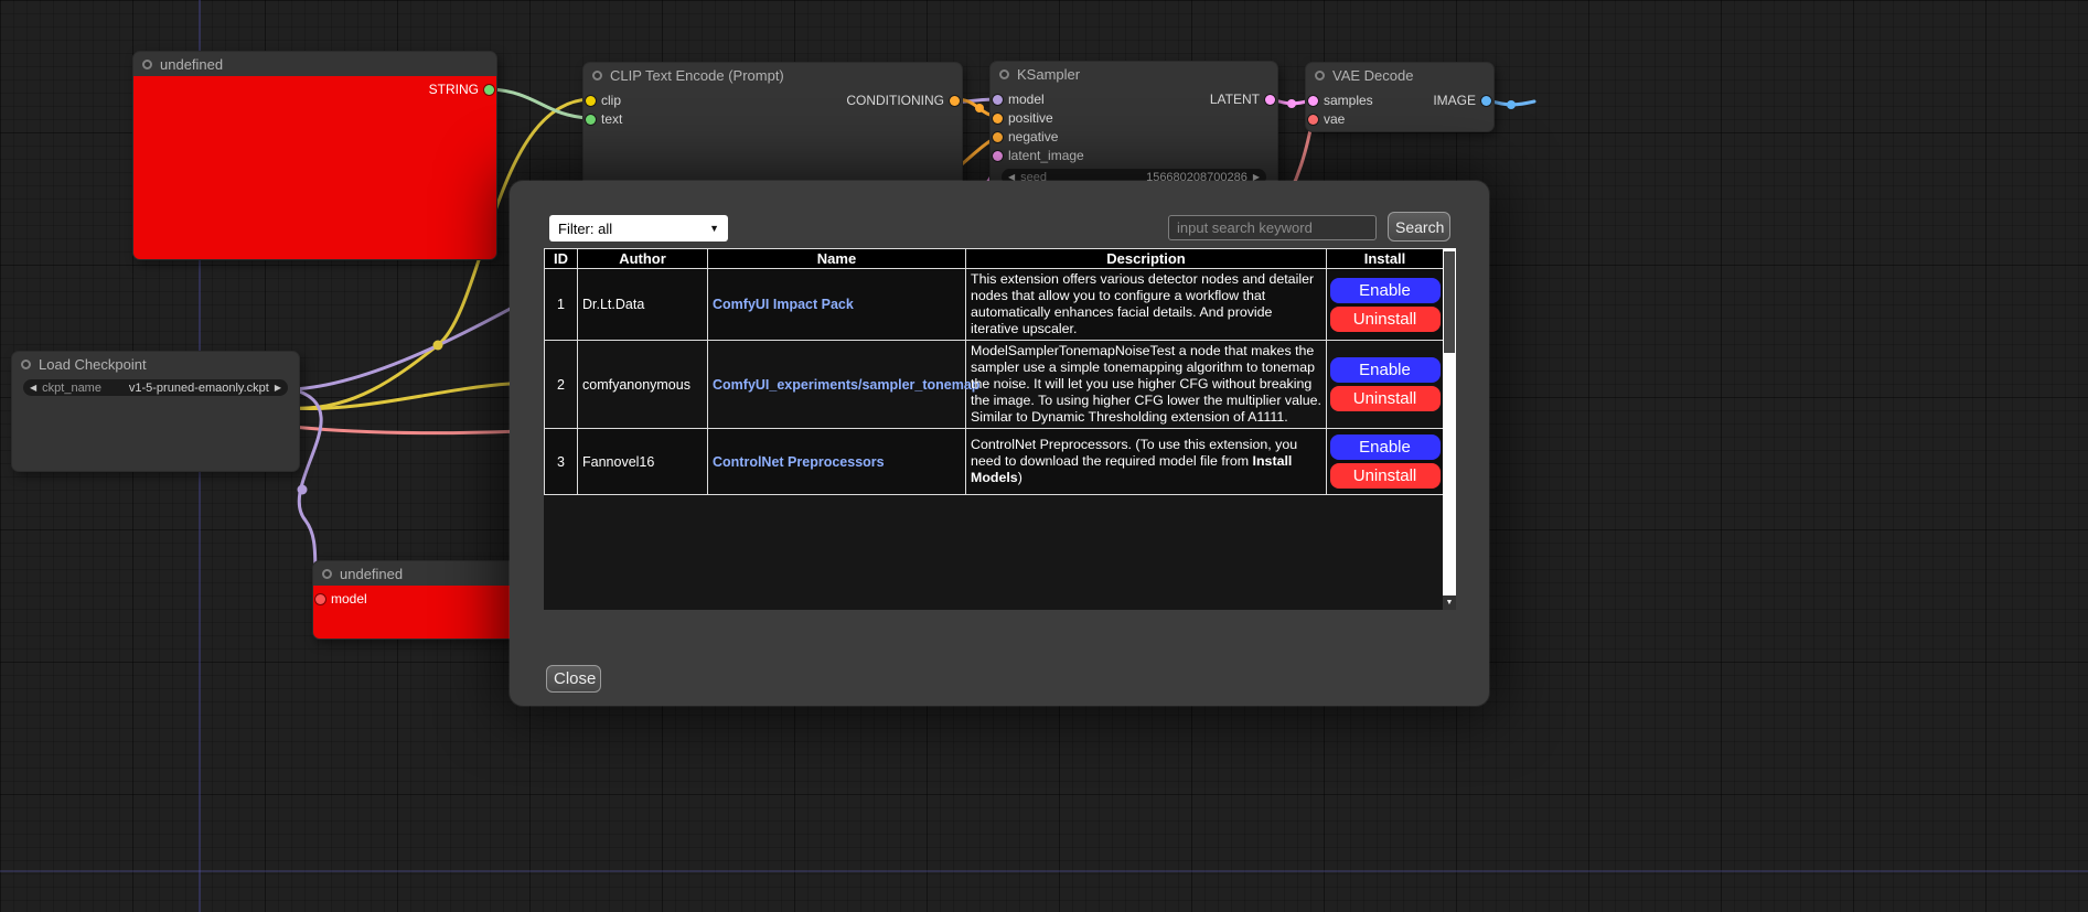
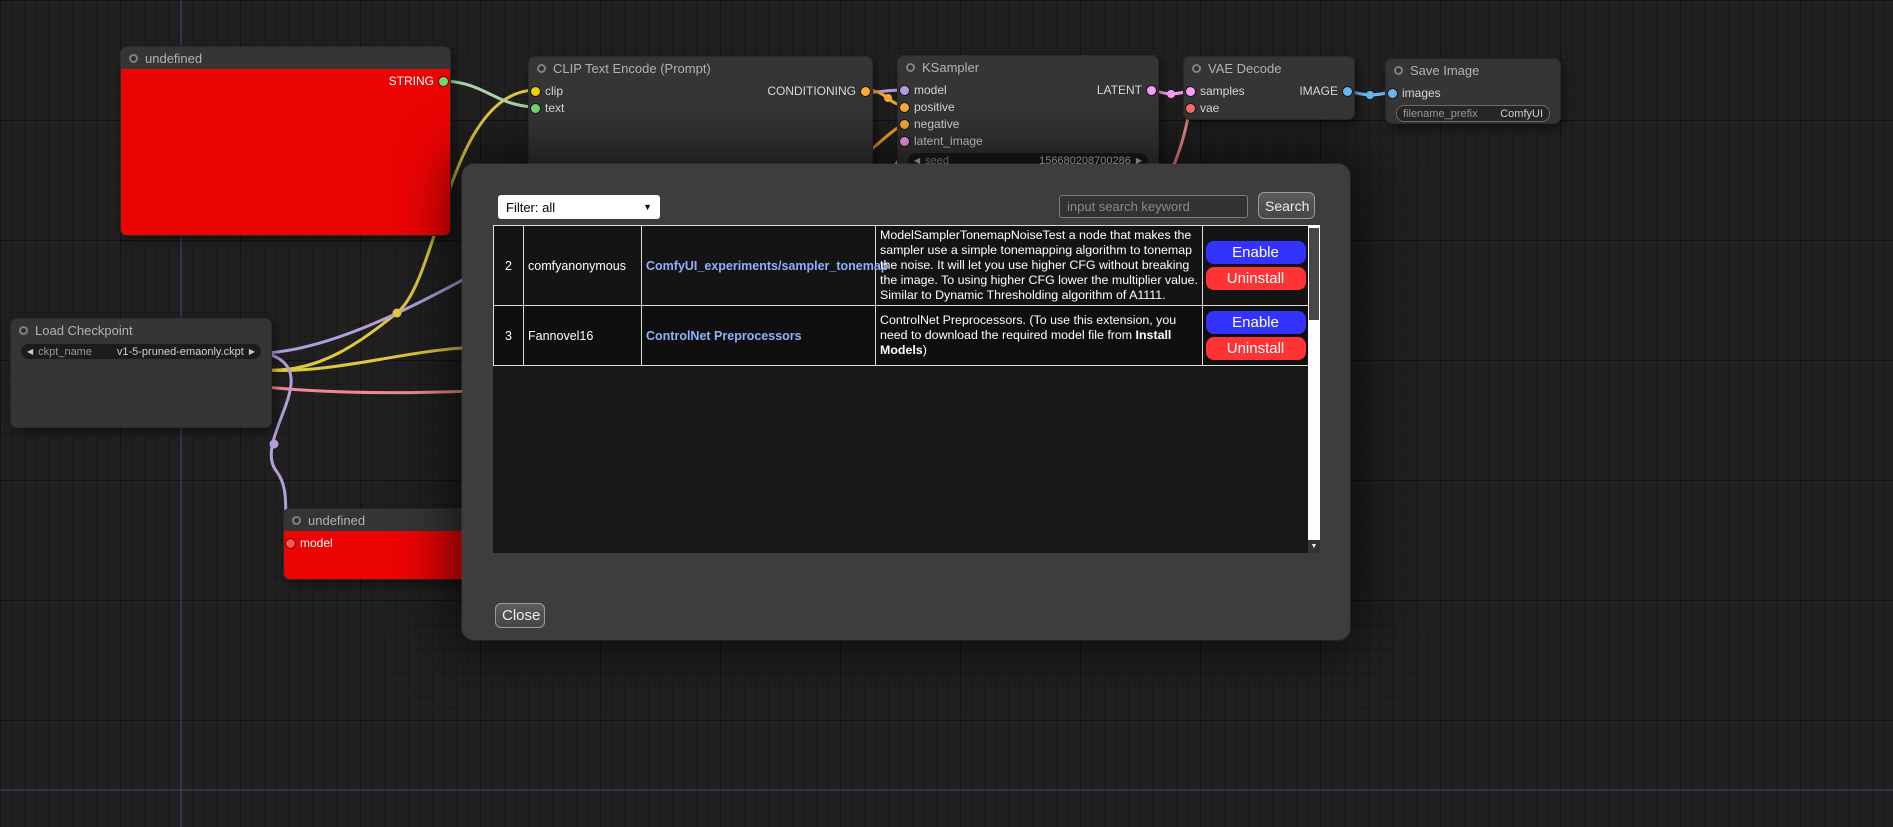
  undefined
  STRING
  CLIP Text Encode (Prompt)
  clip
  CONDITIONING
  text
  KSampler
  model
  LATENT
  positive
  negative
  latent_image
  ◀
  seed
  156680208700286
  ▶
  VAE Decode
  samples
  IMAGE
  vae
+ Save Image
+ images
+ filename_prefix
+ ComfyUI
  Load Checkpoint
  ◀
  ckpt_name
  v1-5-pruned-emaonly.ckpt
  ▶
  undefined
  model
  Filter: all
  ▼
  input search keyword
  Search
- ID	Author	Name	Description	Install
- 1	Dr.Lt.Data	ComfyUI Impact Pack	This extension offers various detector nodes and detailer nodes that allow you to configure a workflow that automatically enhances facial details. And provide iterative upscaler.	Enable Uninstall
- 2	comfyanonymous	ComfyUI_experiments/sampler_tonema	ModelSamplerTonemapNoiseTest a node that makes the sampler use a simple tonemapping algorithm to tonemap the noise. It will let you use higher CFG without breaking the image. To using higher CFG lower the multiplier value. Similar to Dynamic Thresholding extension of A1111.	Enable Uninstall
+ 2	comfyanonymous	ComfyUI_experiments/sampler_tonema	ModelSamplerTonemapNoiseTest a node that makes the sampler use a simple tonemapping algorithm to tonemap the noise. It will let you use higher CFG without breaking the image. To using higher CFG lower the multiplier value. Similar to Dynamic Thresholding algorithm of A1111.	Enable Uninstall
  3	Fannovel16	ControlNet Preprocessors	ControlNet Preprocessors. (To use this extension, you need to download the required model file from Install Models)	Enable Uninstall
  Close
